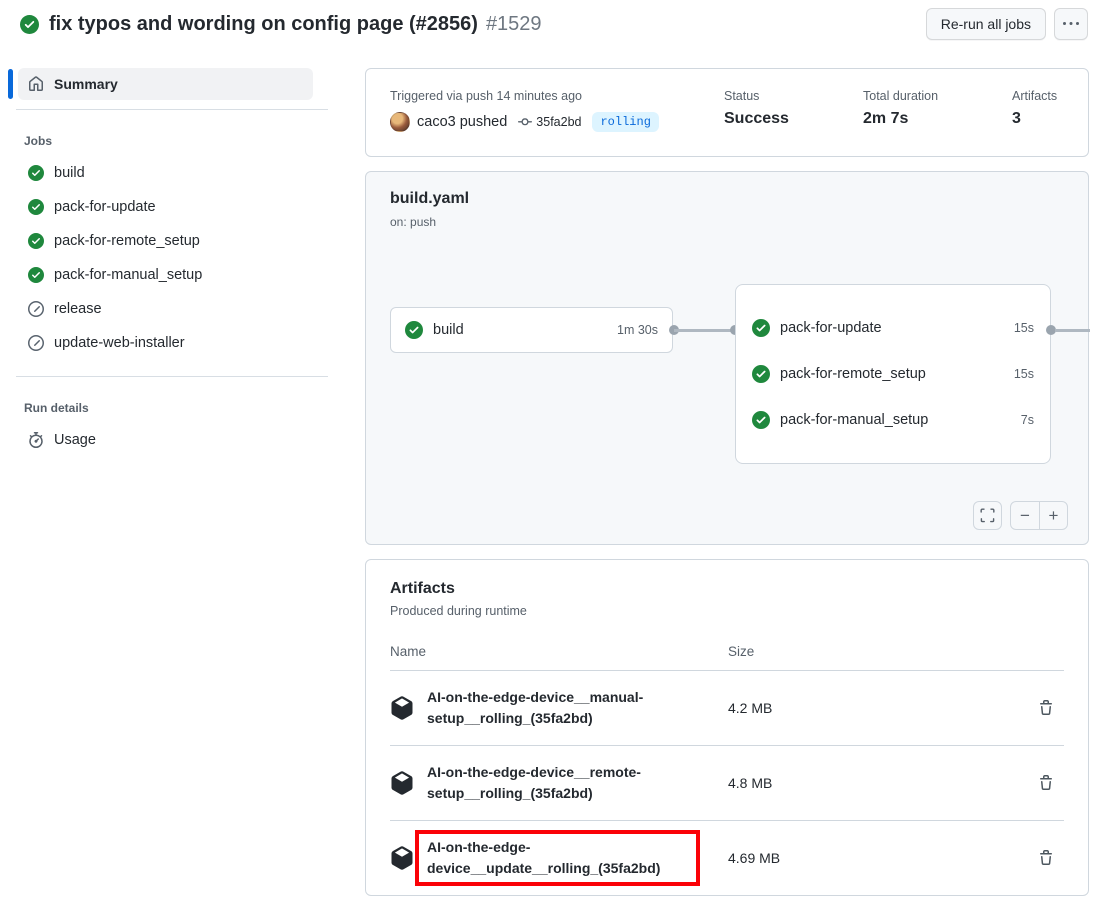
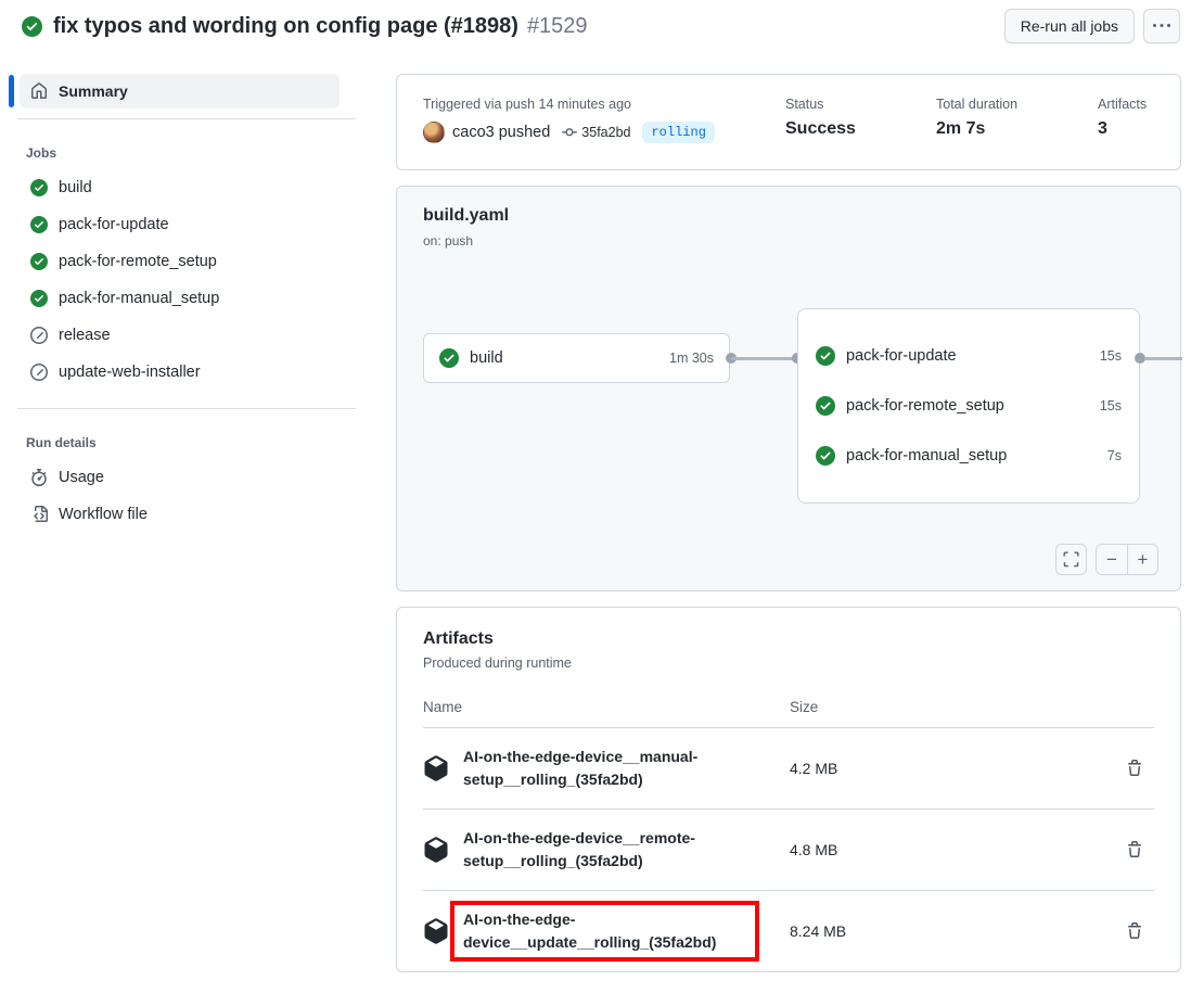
- fix typos and wording on config page (#2856)
+ fix typos and wording on config page (#1898)
  #1529
  Re-run all jobs
  Summary
  Jobs
  build
  pack-for-update
  pack-for-remote_setup
  pack-for-manual_setup
  release
  update-web-installer
  Run details
  Usage
+ Workflow file
  Triggered via push 14 minutes ago
  caco3 pushed
  35fa2bd
  rolling
  Status
  Success
  Total duration
  2m 7s
  Artifacts
  3
  build.yaml
  on: push
  build
  1m 30s
  pack-for-update
  15s
  pack-for-remote_setup
  15s
  pack-for-manual_setup
  7s
  −
  +
  Artifacts
  Produced during runtime
  Name
  Size
  AI-on-the-edge-device__manual-setup__rolling_(35fa2bd)
  4.2 MB
  AI-on-the-edge-device__remote-setup__rolling_(35fa2bd)
  4.8 MB
  AI-on-the-edge-device__update__rolling_(35fa2bd)
- 4.69 MB
+ 8.24 MB
